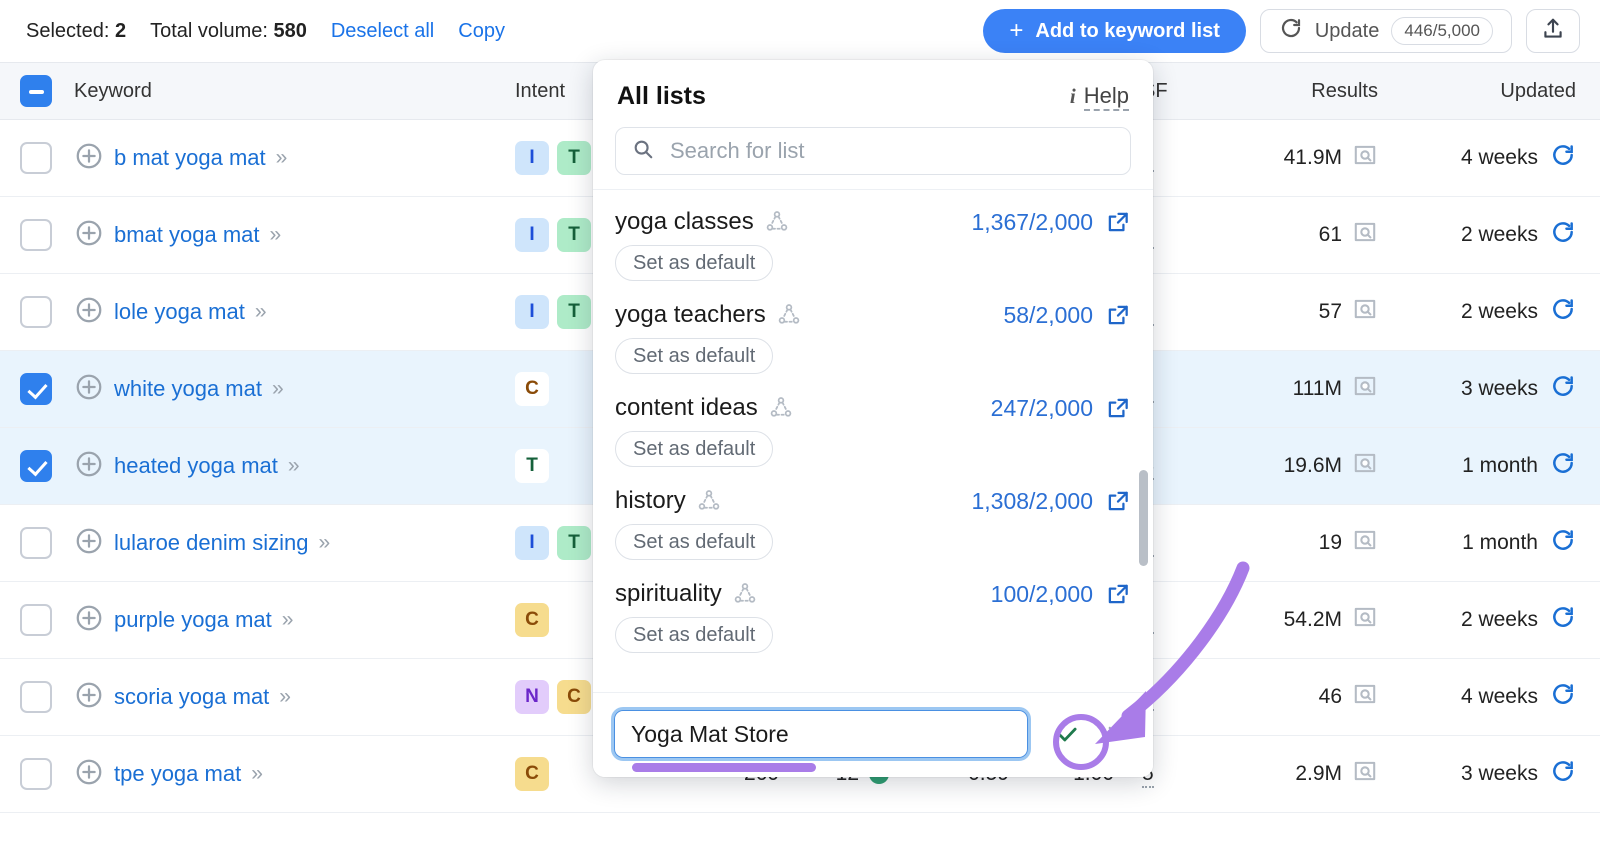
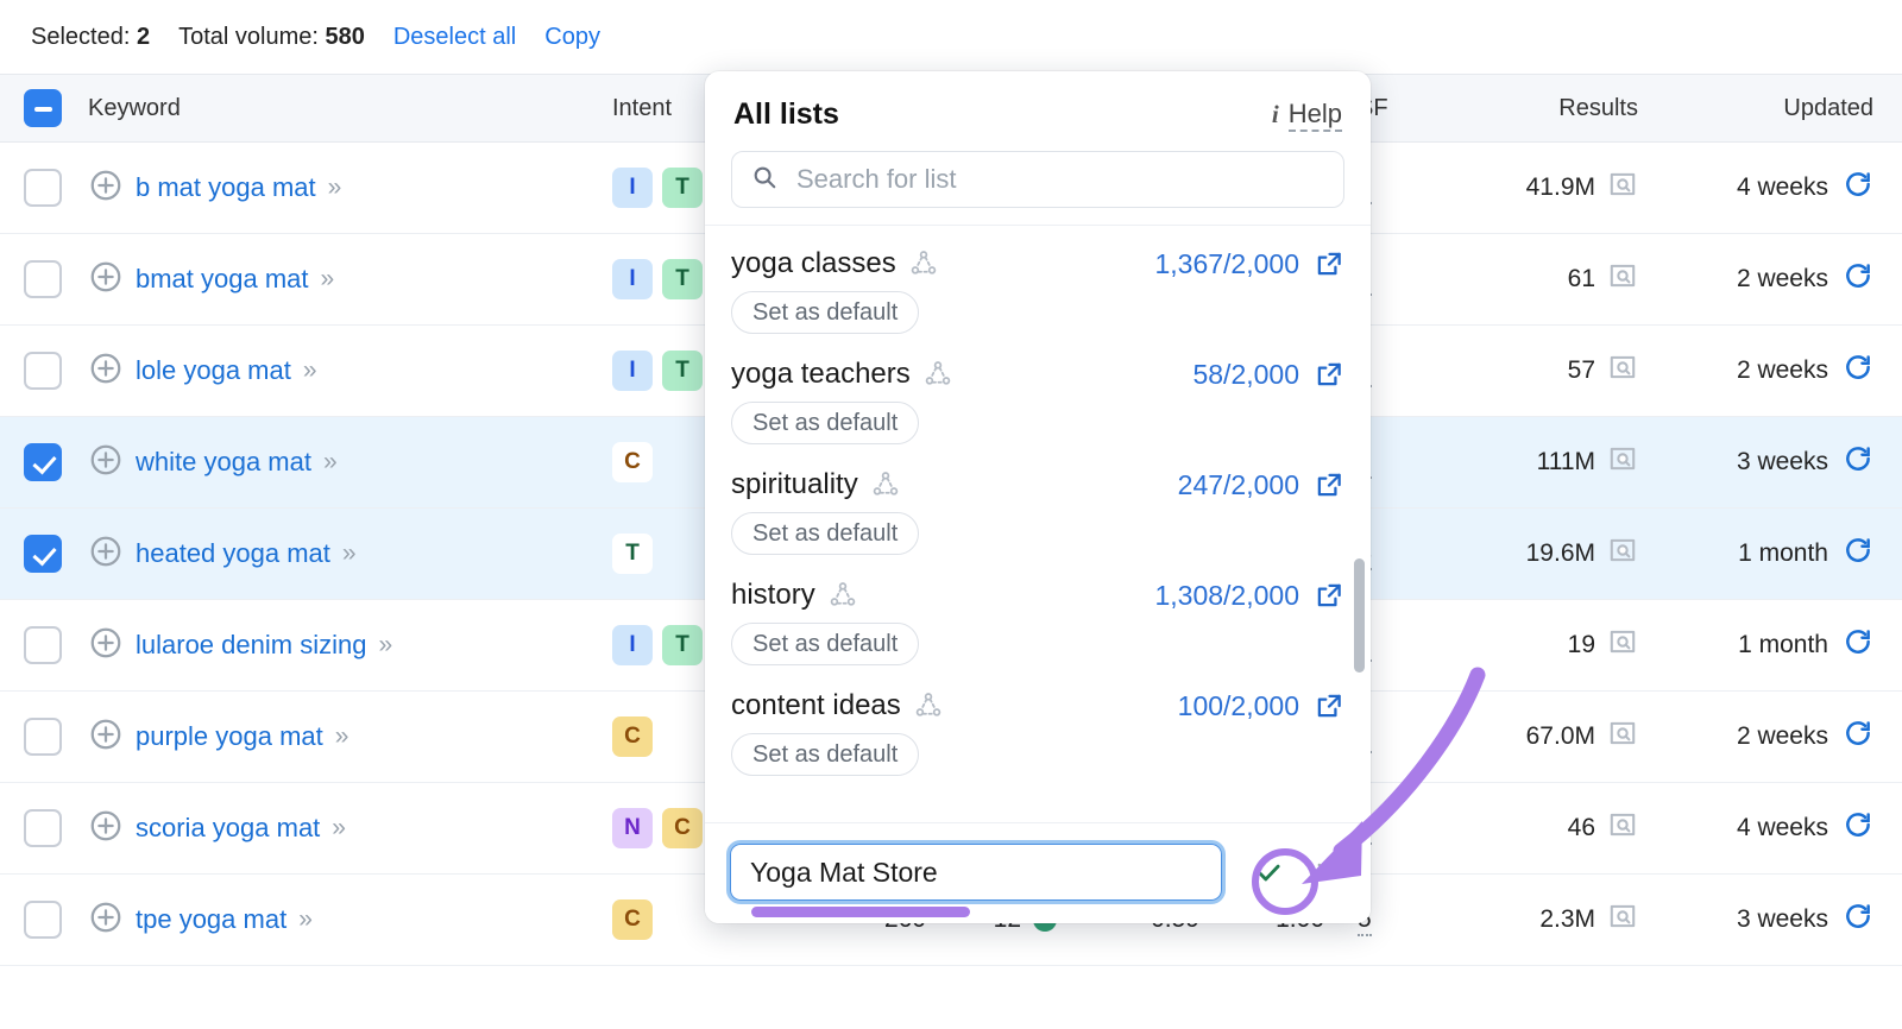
  Selected: 2
  Total volume: 580
  Deselect all
  Copy
- +
- Add to keyword list
- Update
- 446/5,000
  Keyword
  Intent
  Results
  Updated
  b mat yoga mat
  »
  I
  T
  41.9M
  4 weeks
  bmat yoga mat
  »
  I
  T
  61
  2 weeks
  lole yoga mat
  »
  I
  T
  57
  2 weeks
  white yoga mat
  »
  C
  111M
  3 weeks
  heated yoga mat
  »
  T
  19.6M
  1 month
  lularoe denim sizing
  »
  I
  T
  19
  1 month
  purple yoga mat
  »
  C
- 54.2M
+ 67.0M
  2 weeks
  scoria yoga mat
  »
  N
  C
  46
  4 weeks
  tpe yoga mat
  »
  C
- 2.9M
+ 2.3M
  3 weeks
  All lists
  i
  Help
  Search for list
  yoga classes
  1,367/2,000
  Set as default
  yoga teachers
  58/2,000
  Set as default
- content ideas
+ spirituality
  247/2,000
  Set as default
  history
  1,308/2,000
  Set as default
- spirituality
+ content ideas
  100/2,000
  Set as default
  Yoga Mat Store
